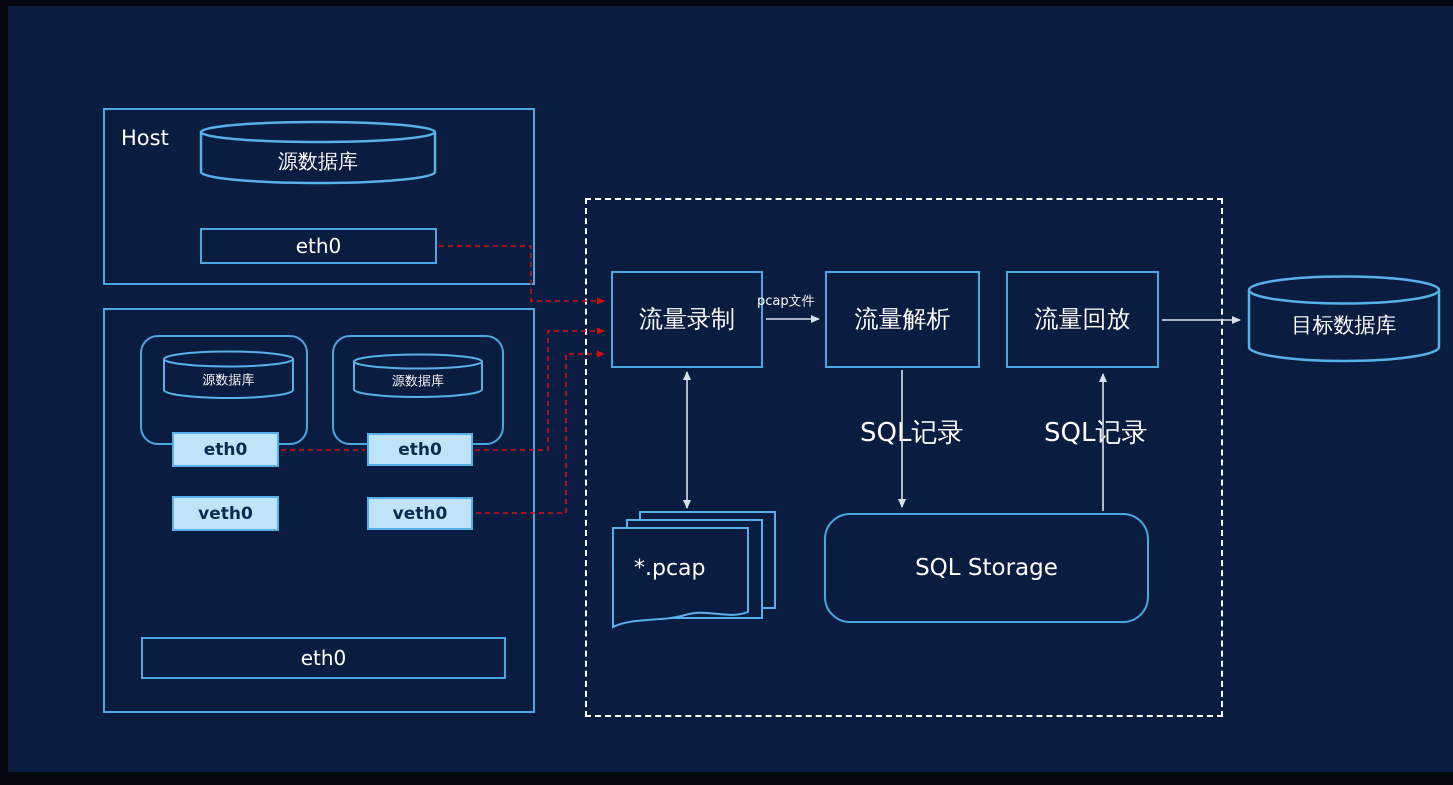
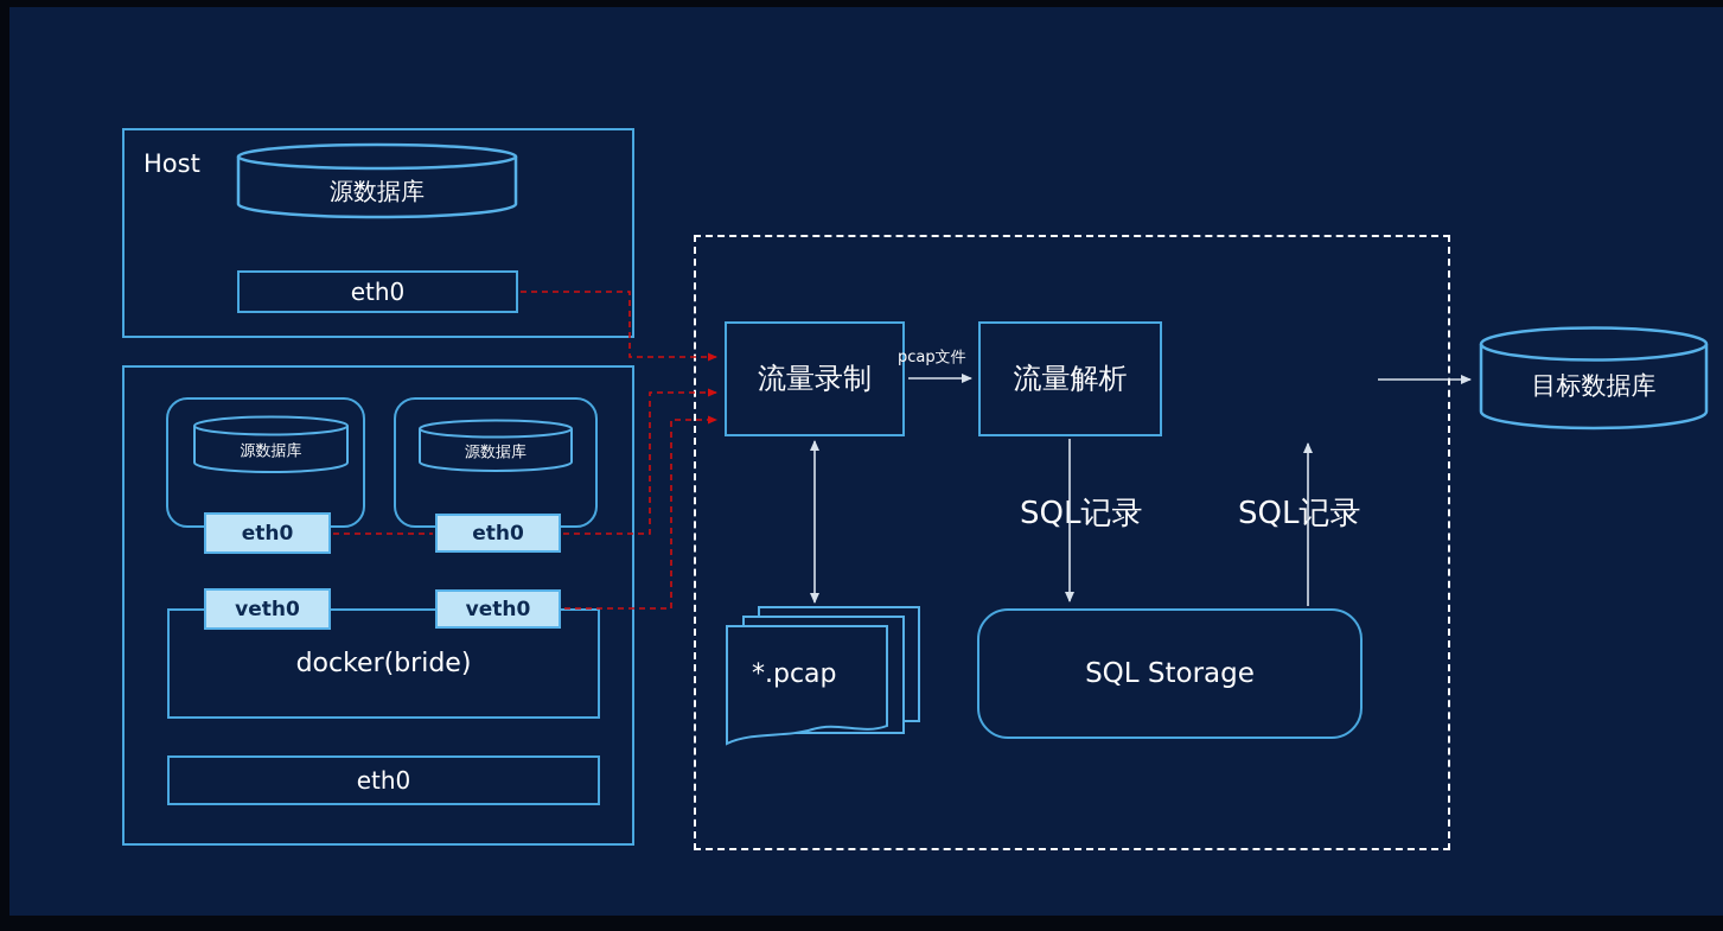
  Host
  源数据库
  eth0
  源数据库
  源数据库
+ docker(bride)
  eth0
  eth0
  eth0
  veth0
  veth0
  流量录制
  流量解析
- 流量回放
  pcap文件
  SQL记录
  SQL记录
  *.pcap
  SQL Storage
  目标数据库
